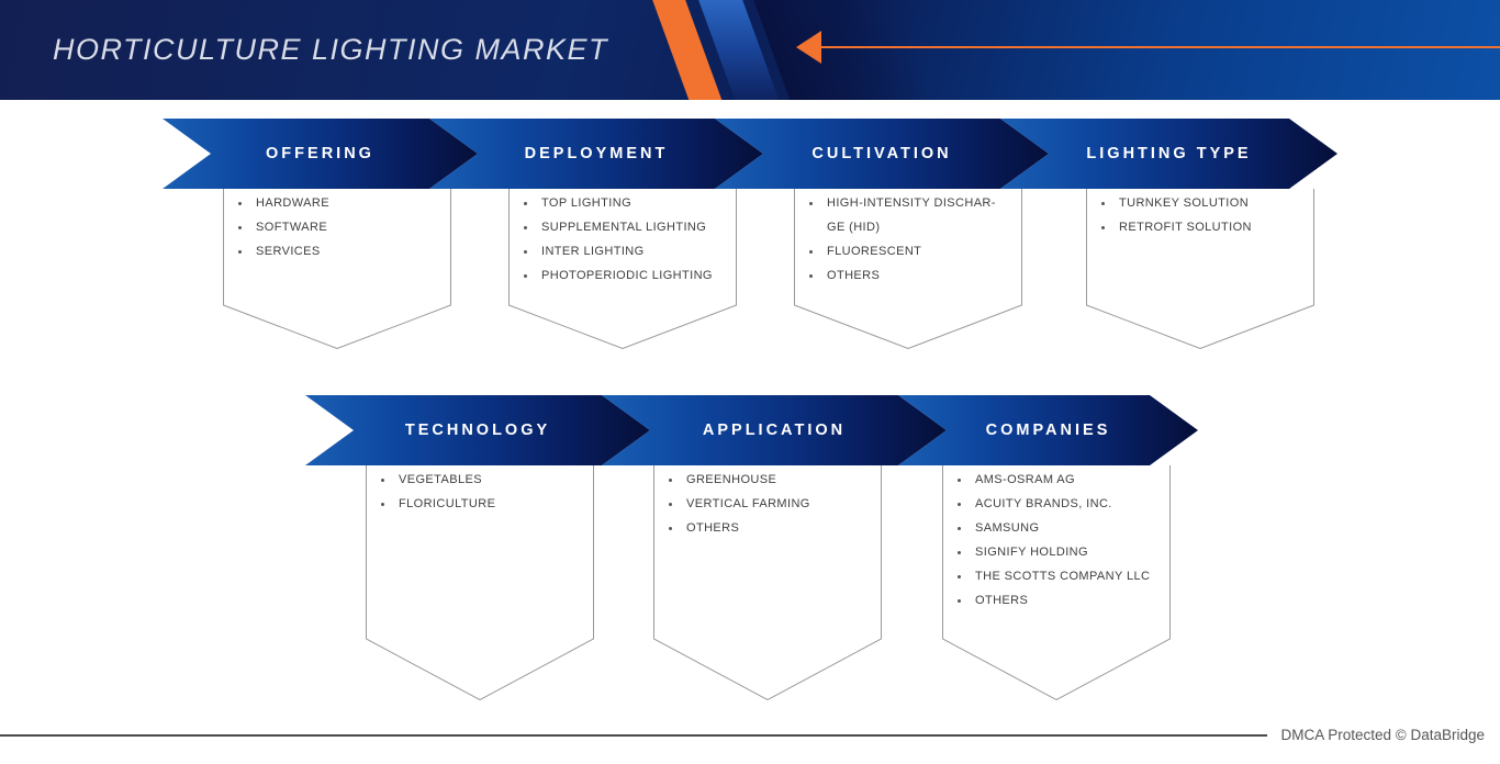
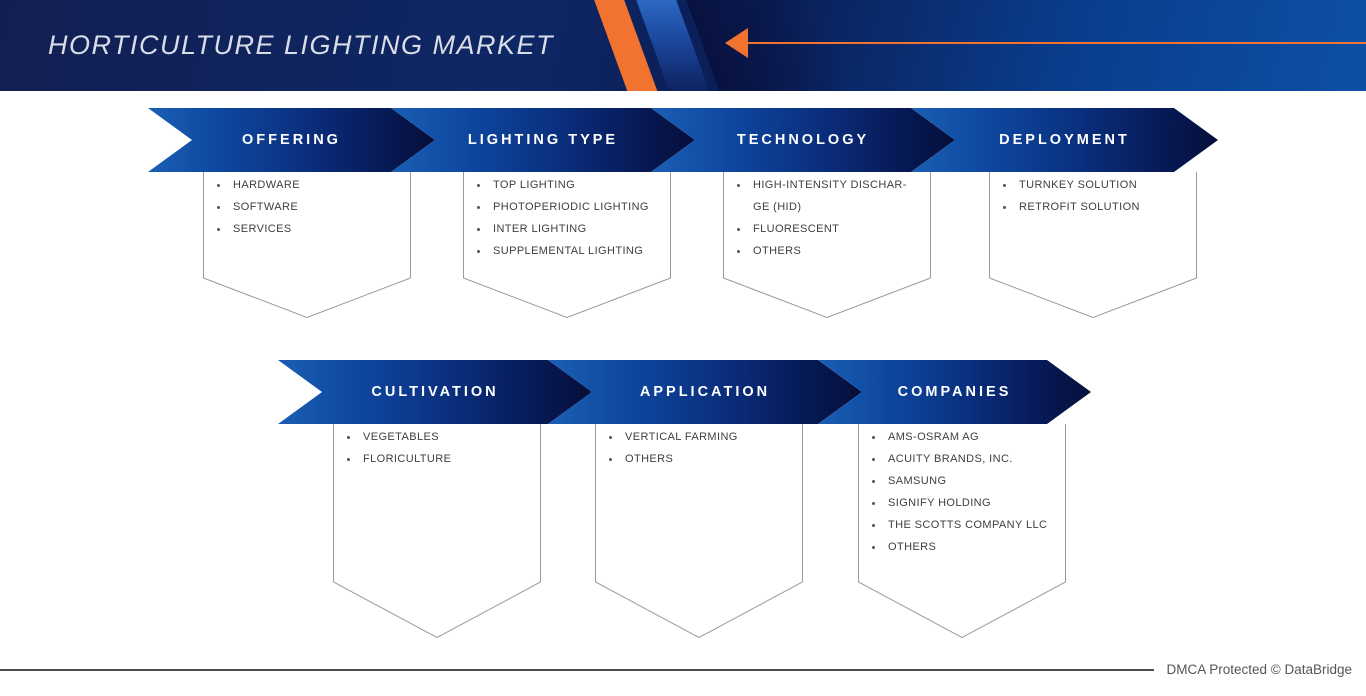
  HORTICULTURE LIGHTING MARKET
  OFFERING
  HARDWARE
  SOFTWARE
  SERVICES
- DEPLOYMENT
+ LIGHTING TYPE
  TOP LIGHTING
- SUPPLEMENTAL LIGHTING
+ PHOTOPERIODIC LIGHTING
  INTER LIGHTING
- PHOTOPERIODIC LIGHTING
+ SUPPLEMENTAL LIGHTING
- CULTIVATION
+ TECHNOLOGY
  HIGH-INTENSITY DISCHAR-
  GE (HID)
  FLUORESCENT
  OTHERS
- LIGHTING TYPE
+ DEPLOYMENT
  TURNKEY SOLUTION
  RETROFIT SOLUTION
- TECHNOLOGY
+ CULTIVATION
  VEGETABLES
  FLORICULTURE
  APPLICATION
- GREENHOUSE
  VERTICAL FARMING
  OTHERS
  COMPANIES
  AMS-OSRAM AG
  ACUITY BRANDS, INC.
  SAMSUNG
  SIGNIFY HOLDING
  THE SCOTTS COMPANY LLC
  OTHERS
  DMCA Protected © DataBridge
